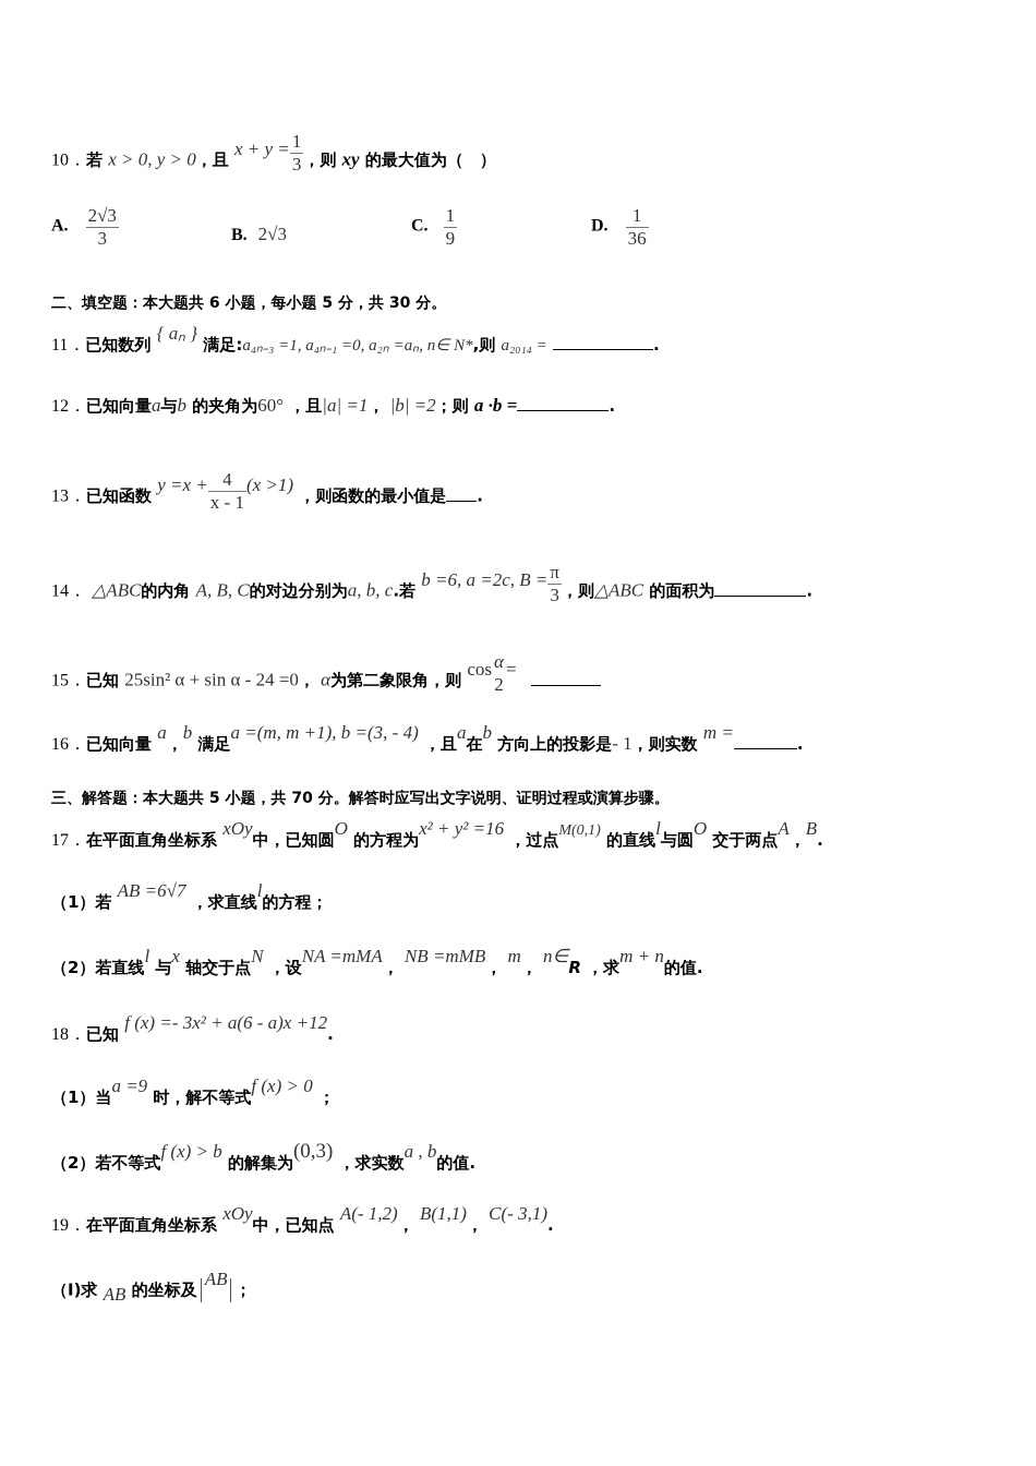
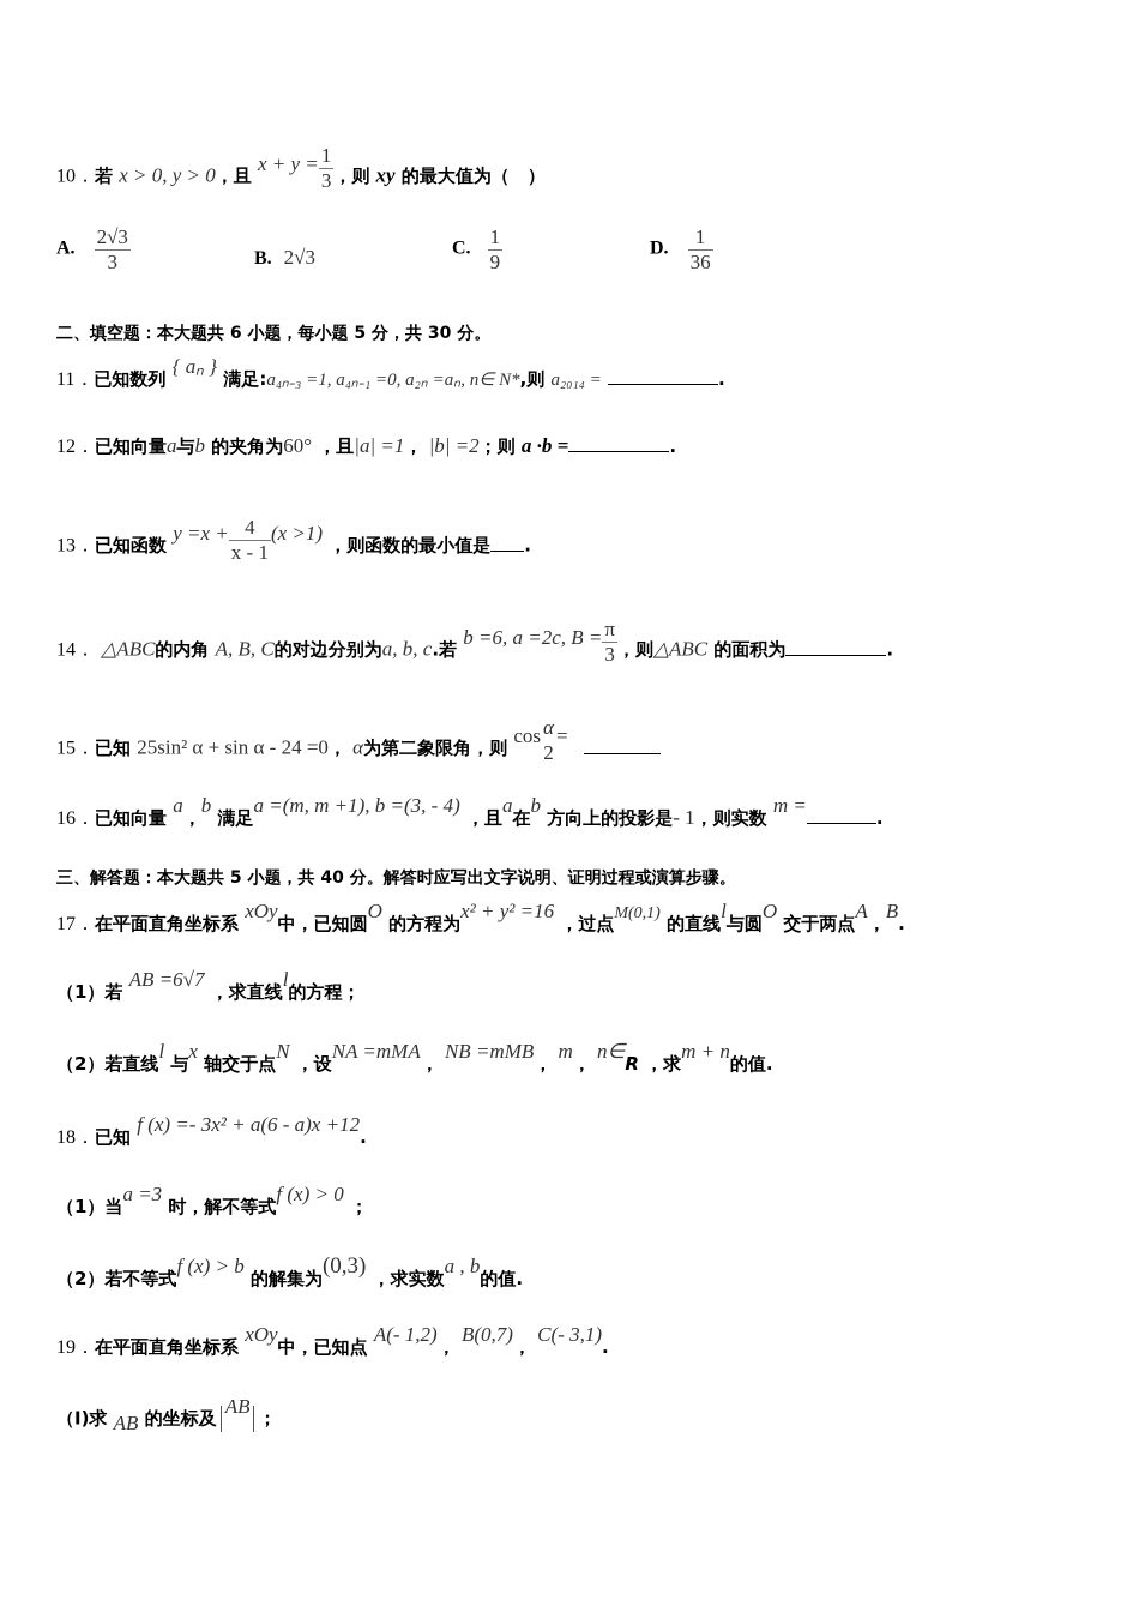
  10．若 x > 0, y > 0，且 x + y =
  1
  3
  ，则 xy 的最大值为（ ）
  A.
  2√3
  3
  B. 2√3
  C.
  1
  9
  D.
  1
  36
  二、填空题：本大题共 6 小题，每小题 5 分，共 30 分。
  11．已知数列 { aₙ } 满足:a₄ₙ₋₃ =1, a₄ₙ₋₁ =0, a₂ₙ =aₙ, n∈ N*,则 a₂₀₁₄ = .
  12．已知向量a与b 的夹角为60° ，且|a| =1， |b| =2；则 a ·b = .
  13．已知函数 y =x +
  4
  x - 1
  (x >1) ，则函数的最小值是 .
  14． △ABC的内角 A, B, C的对边分别为a, b, c.若 b =6, a =2c, B =
  π
  3
  ，则△ABC 的面积为 .
  15．已知 25sin² α + sin α - 24 =0， α为第二象限角，则 cos
  α
  2
  =
  16．已知向量 a，b 满足a =(m, m +1), b =(3, - 4) ，且a在b 方向上的投影是- 1，则实数 m =.
- 三、解答题：本大题共 5 小题，共 70 分。解答时应写出文字说明、证明过程或演算步骤。
+ 三、解答题：本大题共 5 小题，共 40 分。解答时应写出文字说明、证明过程或演算步骤。
  17．在平面直角坐标系 xOy中，已知圆O 的方程为x² + y² =16 ，过点M(0,1) 的直线l与圆O 交于两点A，B.
  （1）若 AB =6√7 ，求直线l的方程；
  （2）若直线l 与x 轴交于点N ，设NA =mMA， NB =mMB， m， n∈R ，求m + n的值.
  18．已知 f (x) =- 3x² + a(6 - a)x +12.
- （1）当a =9 时，解不等式f (x) > 0 ；
+ （1）当a =3 时，解不等式f (x) > 0 ；
  （2）若不等式f (x) > b 的解集为(0,3) ，求实数a , b的值.
- 19．在平面直角坐标系 xOy中，已知点 A(- 1,2)， B(1,1)， C(- 3,1).
+ 19．在平面直角坐标系 xOy中，已知点 A(- 1,2)， B(0,7)， C(- 3,1).
  （Ⅰ)求 AB 的坐标及AB；
